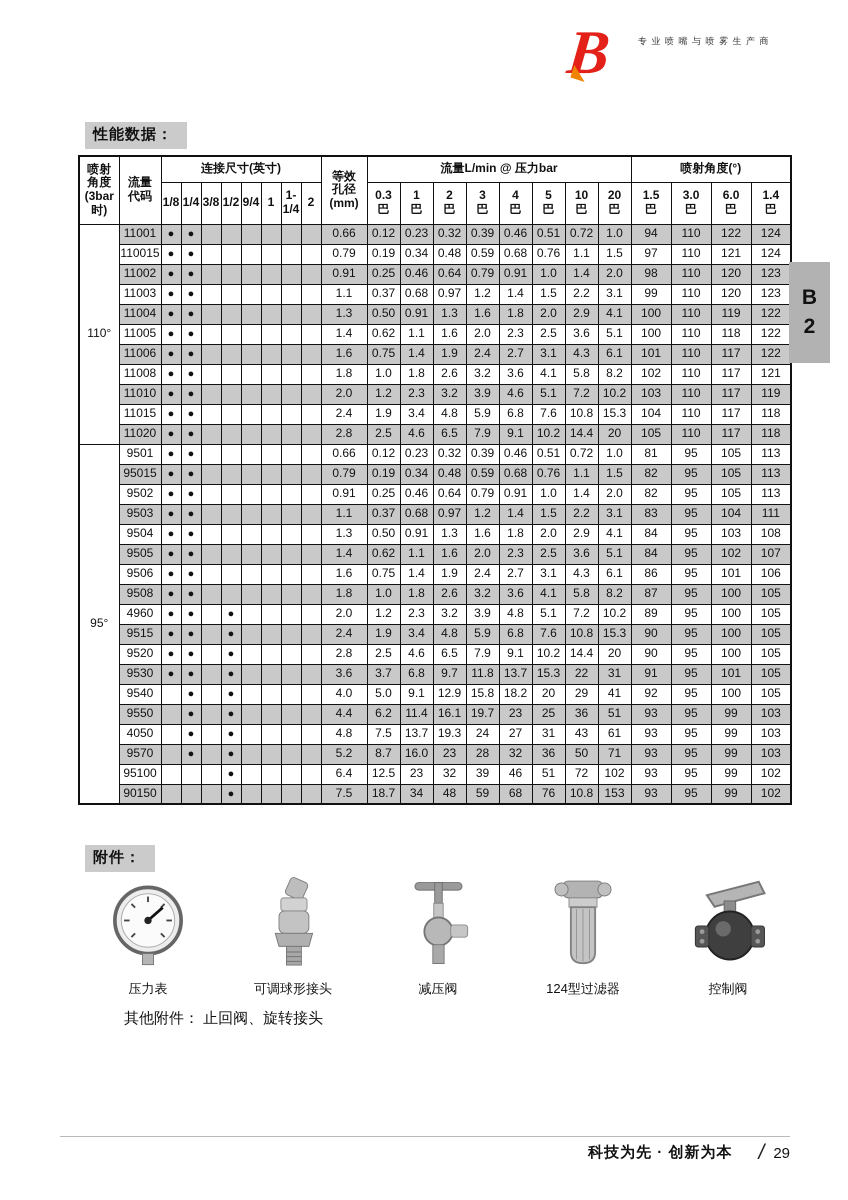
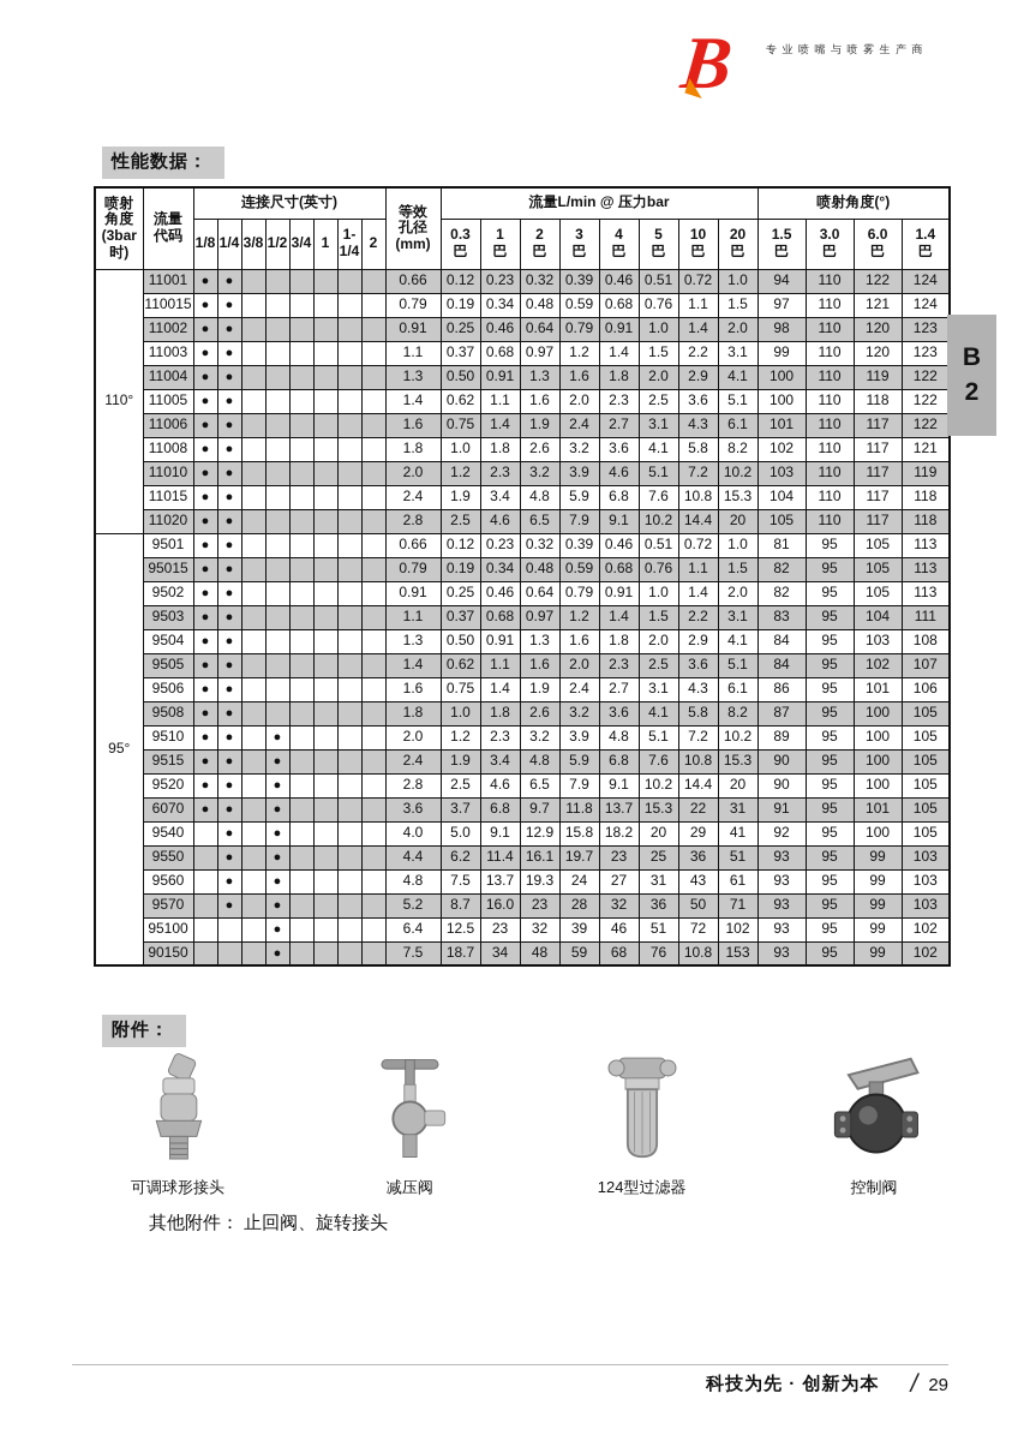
  专业喷嘴与喷雾生产商
  性能数据：
  喷射 角度 (3bar 时)	流量 代码	连接尺寸(英寸)	等效 孔径 (mm)	流量L/min @ 压力bar	喷射角度(°)
- 1/8	1/4	3/8	1/2	9/4	1	1-1/4	2	0.3 巴	1 巴	2 巴	3 巴	4 巴	5 巴	10 巴	20 巴	1.5 巴	3.0 巴	6.0 巴	1.4 巴
+ 1/8	1/4	3/8	1/2	3/4	1	1-1/4	2	0.3 巴	1 巴	2 巴	3 巴	4 巴	5 巴	10 巴	20 巴	1.5 巴	3.0 巴	6.0 巴	1.4 巴
  110°	11001	●	●							0.66	0.12	0.23	0.32	0.39	0.46	0.51	0.72	1.0	94	110	122	124
  110015	●	●							0.79	0.19	0.34	0.48	0.59	0.68	0.76	1.1	1.5	97	110	121	124
  11002	●	●							0.91	0.25	0.46	0.64	0.79	0.91	1.0	1.4	2.0	98	110	120	123
  11003	●	●							1.1	0.37	0.68	0.97	1.2	1.4	1.5	2.2	3.1	99	110	120	123
  11004	●	●							1.3	0.50	0.91	1.3	1.6	1.8	2.0	2.9	4.1	100	110	119	122
  11005	●	●							1.4	0.62	1.1	1.6	2.0	2.3	2.5	3.6	5.1	100	110	118	122
  11006	●	●							1.6	0.75	1.4	1.9	2.4	2.7	3.1	4.3	6.1	101	110	117	122
  11008	●	●							1.8	1.0	1.8	2.6	3.2	3.6	4.1	5.8	8.2	102	110	117	121
  11010	●	●							2.0	1.2	2.3	3.2	3.9	4.6	5.1	7.2	10.2	103	110	117	119
  11015	●	●							2.4	1.9	3.4	4.8	5.9	6.8	7.6	10.8	15.3	104	110	117	118
  11020	●	●							2.8	2.5	4.6	6.5	7.9	9.1	10.2	14.4	20	105	110	117	118
  95°	9501	●	●							0.66	0.12	0.23	0.32	0.39	0.46	0.51	0.72	1.0	81	95	105	113
  95015	●	●							0.79	0.19	0.34	0.48	0.59	0.68	0.76	1.1	1.5	82	95	105	113
  9502	●	●							0.91	0.25	0.46	0.64	0.79	0.91	1.0	1.4	2.0	82	95	105	113
  9503	●	●							1.1	0.37	0.68	0.97	1.2	1.4	1.5	2.2	3.1	83	95	104	111
  9504	●	●							1.3	0.50	0.91	1.3	1.6	1.8	2.0	2.9	4.1	84	95	103	108
  9505	●	●							1.4	0.62	1.1	1.6	2.0	2.3	2.5	3.6	5.1	84	95	102	107
  9506	●	●							1.6	0.75	1.4	1.9	2.4	2.7	3.1	4.3	6.1	86	95	101	106
  9508	●	●							1.8	1.0	1.8	2.6	3.2	3.6	4.1	5.8	8.2	87	95	100	105
- 4960	●	●		●					2.0	1.2	2.3	3.2	3.9	4.8	5.1	7.2	10.2	89	95	100	105
+ 9510	●	●		●					2.0	1.2	2.3	3.2	3.9	4.8	5.1	7.2	10.2	89	95	100	105
  9515	●	●		●					2.4	1.9	3.4	4.8	5.9	6.8	7.6	10.8	15.3	90	95	100	105
  9520	●	●		●					2.8	2.5	4.6	6.5	7.9	9.1	10.2	14.4	20	90	95	100	105
- 9530	●	●		●					3.6	3.7	6.8	9.7	11.8	13.7	15.3	22	31	91	95	101	105
+ 6070	●	●		●					3.6	3.7	6.8	9.7	11.8	13.7	15.3	22	31	91	95	101	105
  9540		●		●					4.0	5.0	9.1	12.9	15.8	18.2	20	29	41	92	95	100	105
  9550		●		●					4.4	6.2	11.4	16.1	19.7	23	25	36	51	93	95	99	103
- 4050		●		●					4.8	7.5	13.7	19.3	24	27	31	43	61	93	95	99	103
+ 9560		●		●					4.8	7.5	13.7	19.3	24	27	31	43	61	93	95	99	103
  9570		●		●					5.2	8.7	16.0	23	28	32	36	50	71	93	95	99	103
  95100				●					6.4	12.5	23	32	39	46	51	72	102	93	95	99	102
  90150				●					7.5	18.7	34	48	59	68	76	10.8	153	93	95	99	102
  B
  2
  附件：
- 压力表
  可调球形接头
  减压阀
  124型过滤器
  控制阀
  其他附件： 止回阀、旋转接头
  科技为先 · 创新为本
  /
  29
